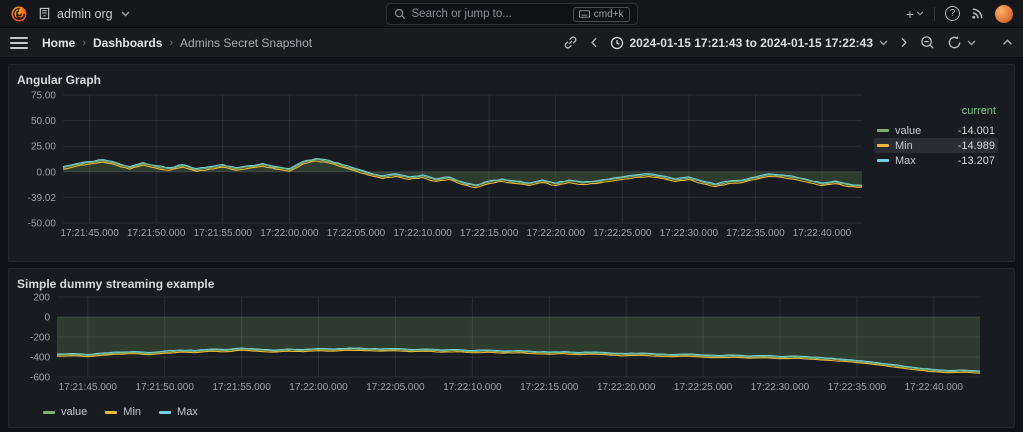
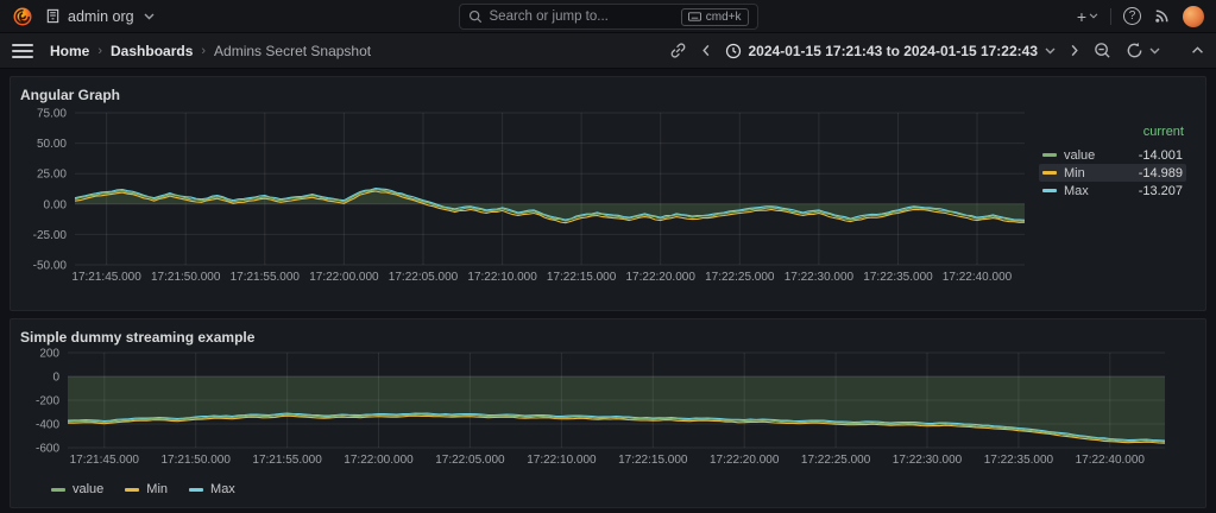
  admin org
  Search or jump to...
  cmd+k
  +
  ?
  Home
  ›
  Dashboards
  ›
  Admins Secret Snapshot
  2024-01-15 17:21:43 to 2024-01-15 17:22:43
  Angular Graph
  75.00
  50.00
  25.00
  0.00
- -39.02
+ -25.00
  -50.00
  17:21:45.000
  17:21:50.000
  17:21:55.000
  17:22:00.000
  17:22:05.000
  17:22:10.000
  17:22:15.000
  17:22:20.000
  17:22:25.000
  17:22:30.000
  17:22:35.000
  17:22:40.000
  current
  value
  -14.001
  Min
  -14.989
  Max
  -13.207
  Simple dummy streaming example
  200
  0
  -200
  -400
  -600
  17:21:45.000
  17:21:50.000
  17:21:55.000
  17:22:00.000
  17:22:05.000
  17:22:10.000
  17:22:15.000
  17:22:20.000
  17:22:25.000
  17:22:30.000
  17:22:35.000
  17:22:40.000
  value
  Min
  Max
